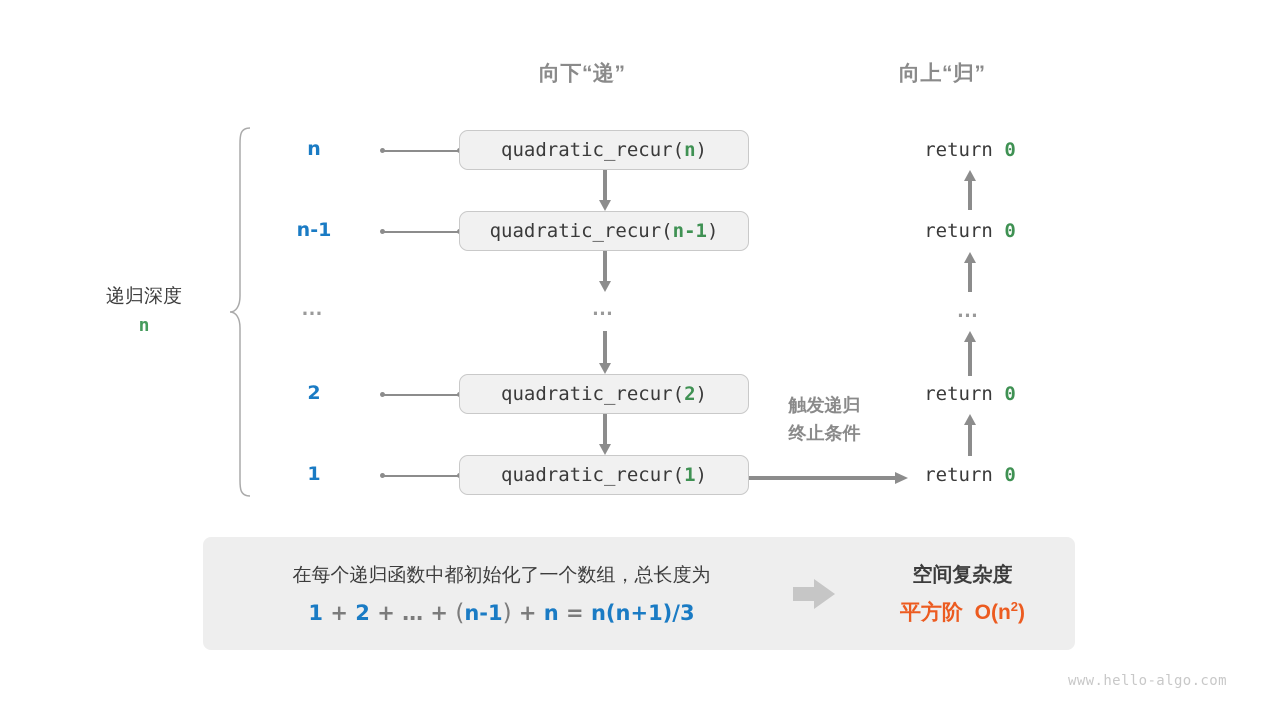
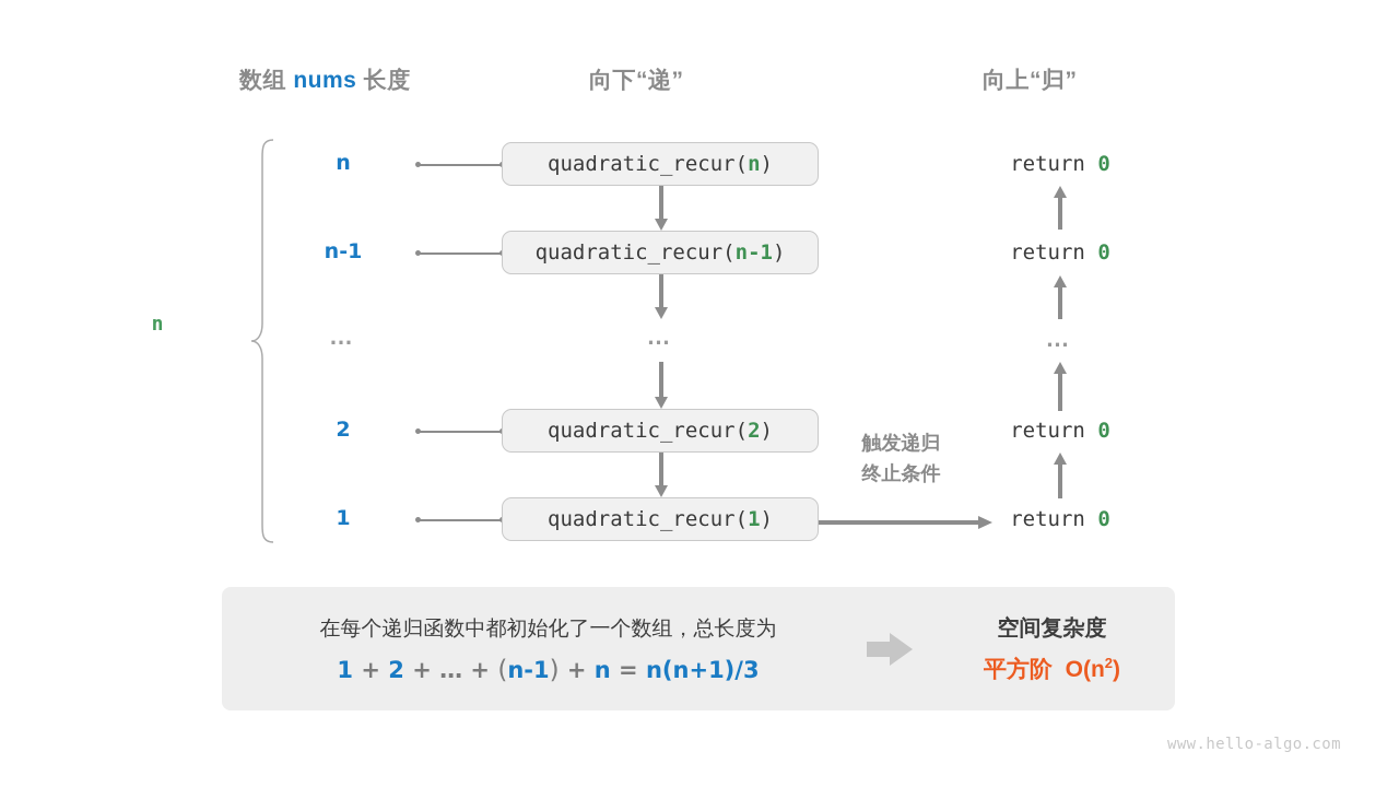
+ 数组 nums 长度
  向下“递”
  向上“归”
- 递归深度
  n
  n
  quadratic_recur(
  n
  )
  n-1
  quadratic_recur(
  n-1
  )
  …
  …
  2
  quadratic_recur(
  2
  )
  1
  quadratic_recur(
  1
  )
  触发递归
  终止条件
  return 0
  return 0
  …
  return 0
  return 0
  在每个递归函数中都初始化了一个数组，总长度为
  1 + 2 + … + (n-1) + n = n(n+1)/3
  空间复杂度
  平方阶 O(n2)
  www.hello-algo.com
